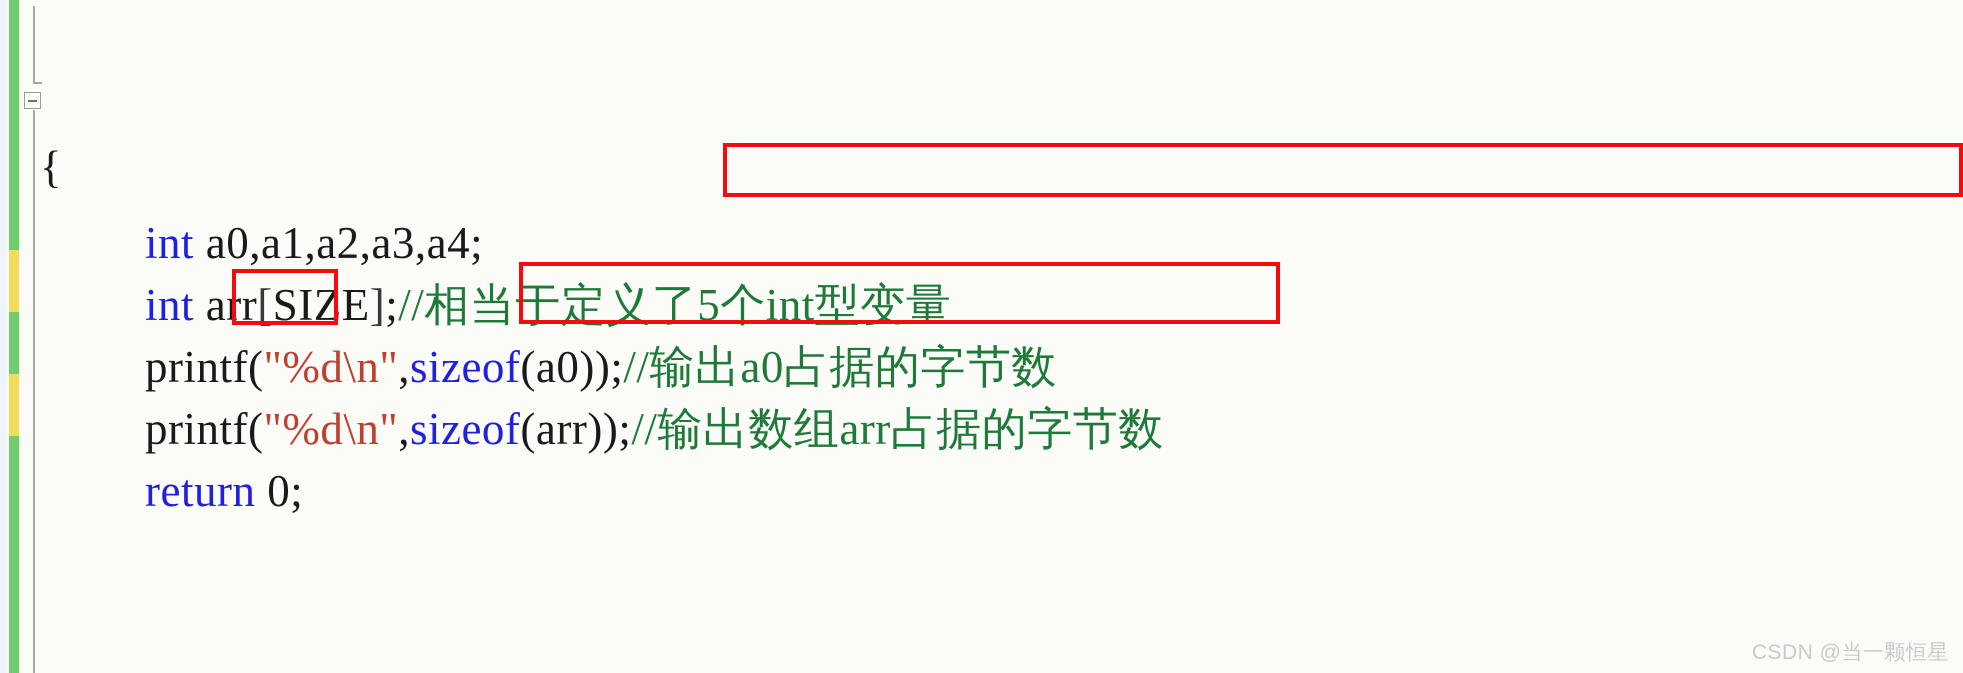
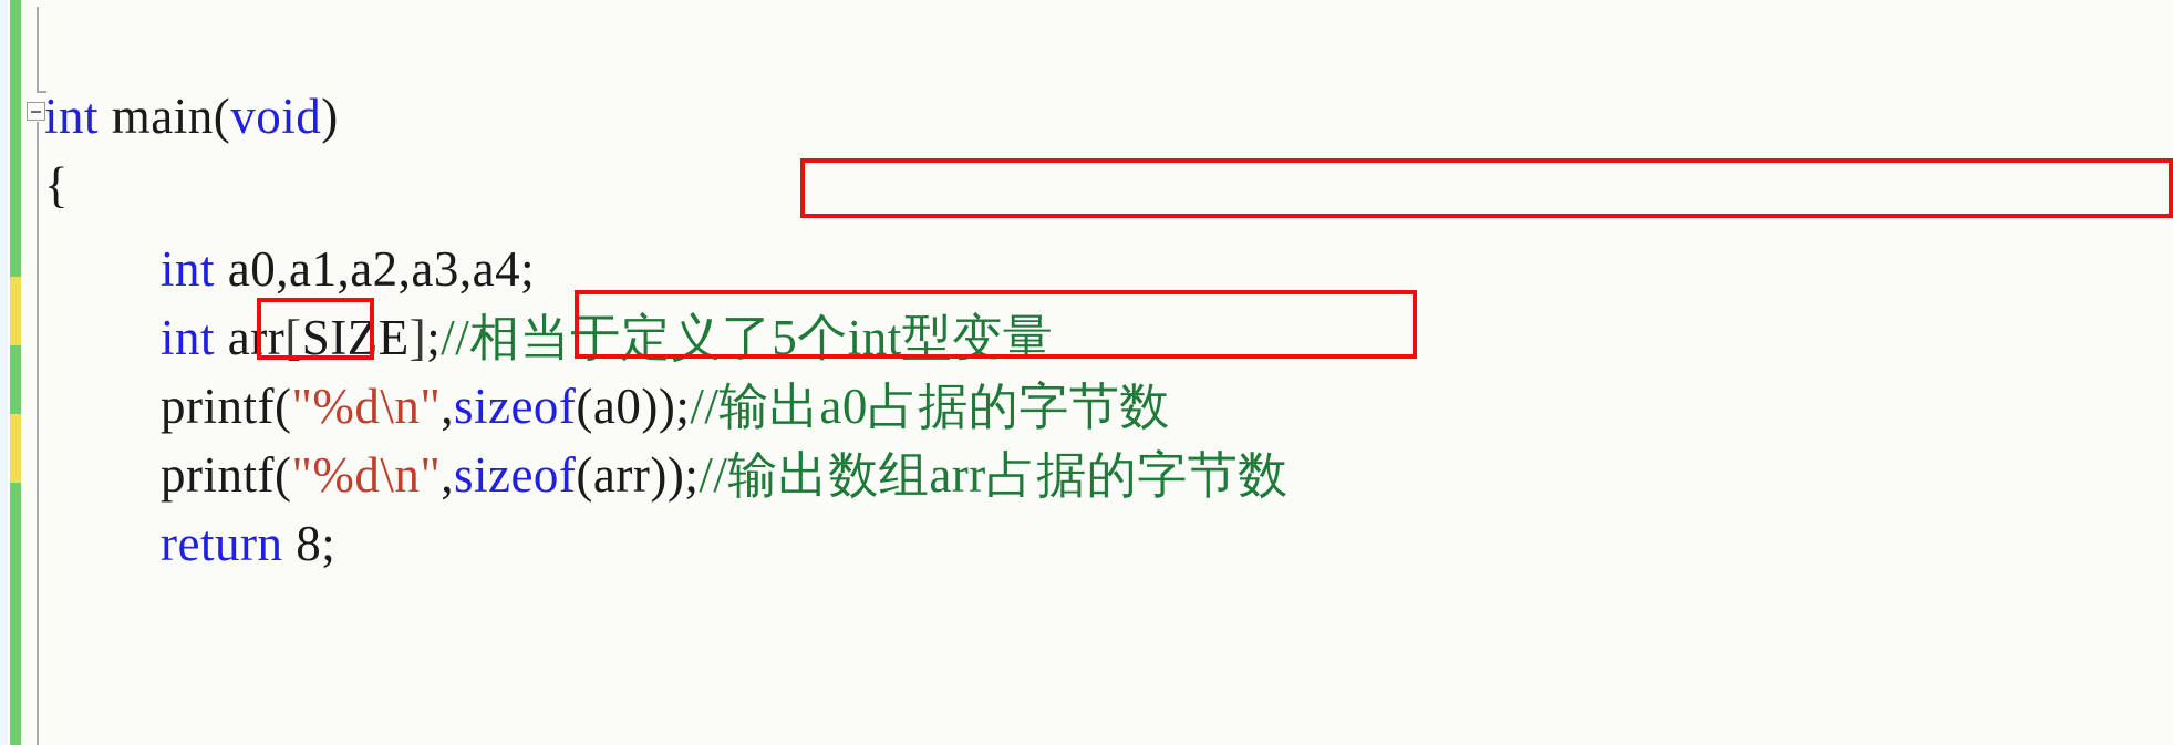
+ int main(void)
  {
  int a0,a1,a2,a3,a4;
  int arr[SIZE];//相当于定义了5个int型变量
  printf("%d\n",sizeof(a0));//输出a0占据的字节数
  printf("%d\n",sizeof(arr));//输出数组arr占据的字节数
- return 0;
+ return 8;
- CSDN @当一颗恒星
